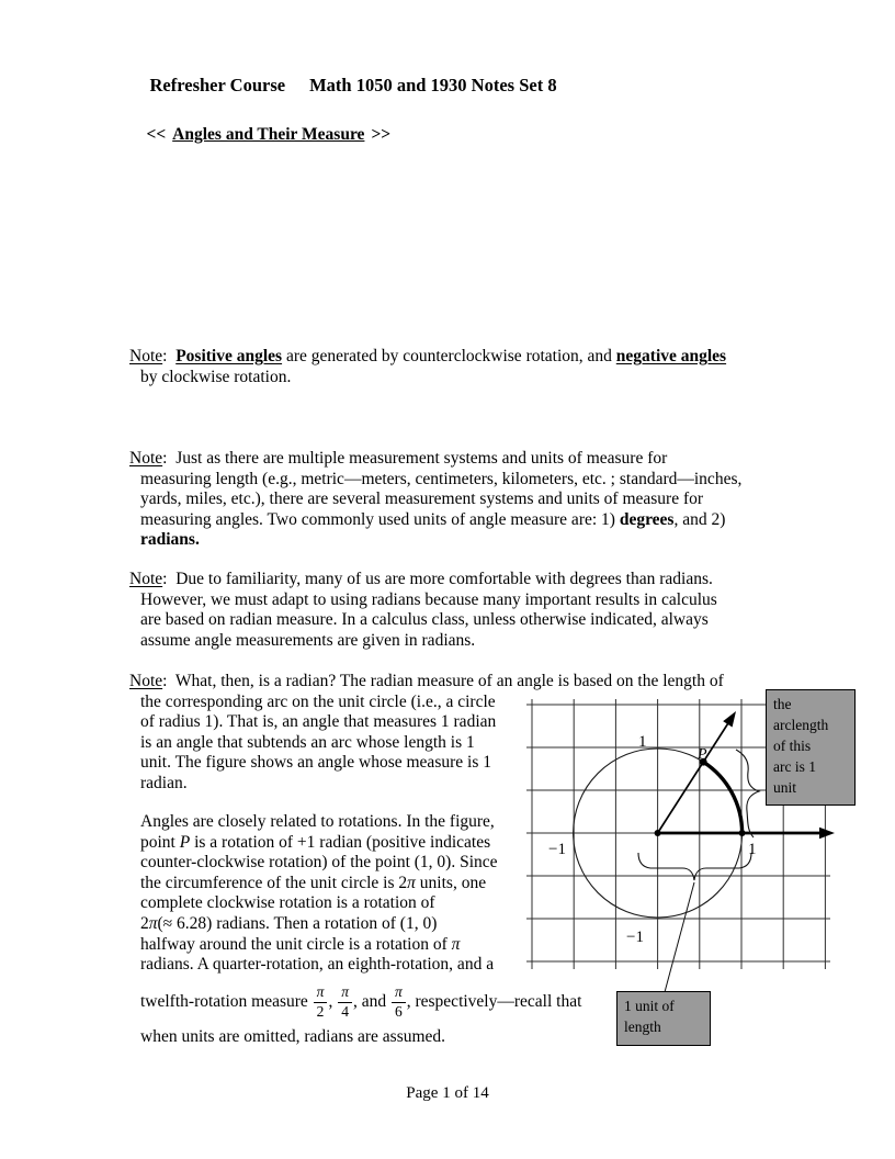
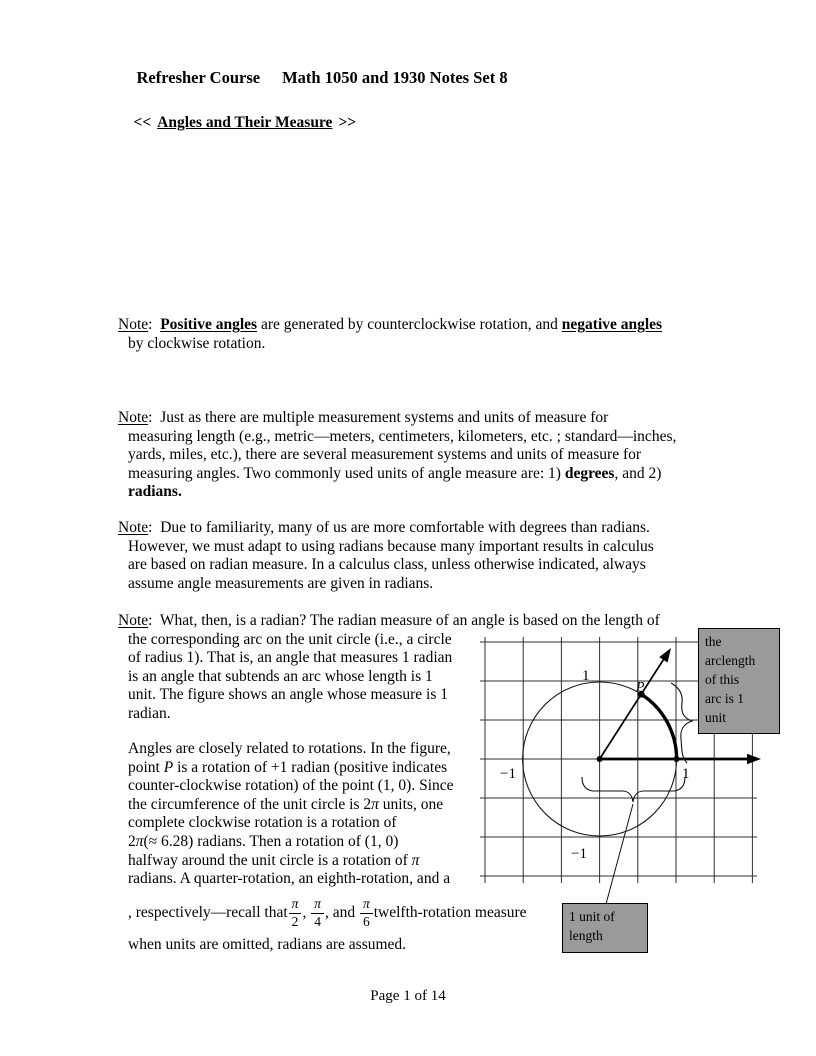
  Refresher Course Math 1050 and 1930 Notes Set 8
  << Angles and Their Measure >>
  Note: Positive angles are generated by counterclockwise rotation, and negative angles
  by clockwise rotation.
  Note: Just as there are multiple measurement systems and units of measure for
  measuring length (e.g., metric—meters, centimeters, kilometers, etc. ; standard—inches,
  yards, miles, etc.), there are several measurement systems and units of measure for
  measuring angles. Two commonly used units of angle measure are: 1) degrees, and 2)
  radians.
  Note: Due to familiarity, many of us are more comfortable with degrees than radians.
  However, we must adapt to using radians because many important results in calculus
  are based on radian measure. In a calculus class, unless otherwise indicated, always
  assume angle measurements are given in radians.
  Note: What, then, is a radian? The radian measure of an angle is based on the length of
  the corresponding arc on the unit circle (i.e., a circle
  of radius 1). That is, an angle that measures 1 radian
  is an angle that subtends an arc whose length is 1
  unit. The figure shows an angle whose measure is 1
  radian.
  Angles are closely related to rotations. In the figure,
  point P is a rotation of +1 radian (positive indicates
  counter-clockwise rotation) of the point (1, 0). Since
  the circumference of the unit circle is 2π units, one
  complete clockwise rotation is a rotation of
  2π(≈ 6.28) radians. Then a rotation of (1, 0)
  halfway around the unit circle is a rotation of π
  radians. A quarter-rotation, an eighth-rotation, and a
- twelfth-rotation measure
+ , respectively—recall that
  π
  2
  ,
  π
  4
  , and
  π
  6
- , respectively—recall that
+ twelfth-rotation measure
  when units are omitted, radians are assumed.
  1
  −1
  1
  −1
  P
  the
  arclength
  of this
  arc is 1
  unit
  1 unit of
  length
  Page 1 of 14
